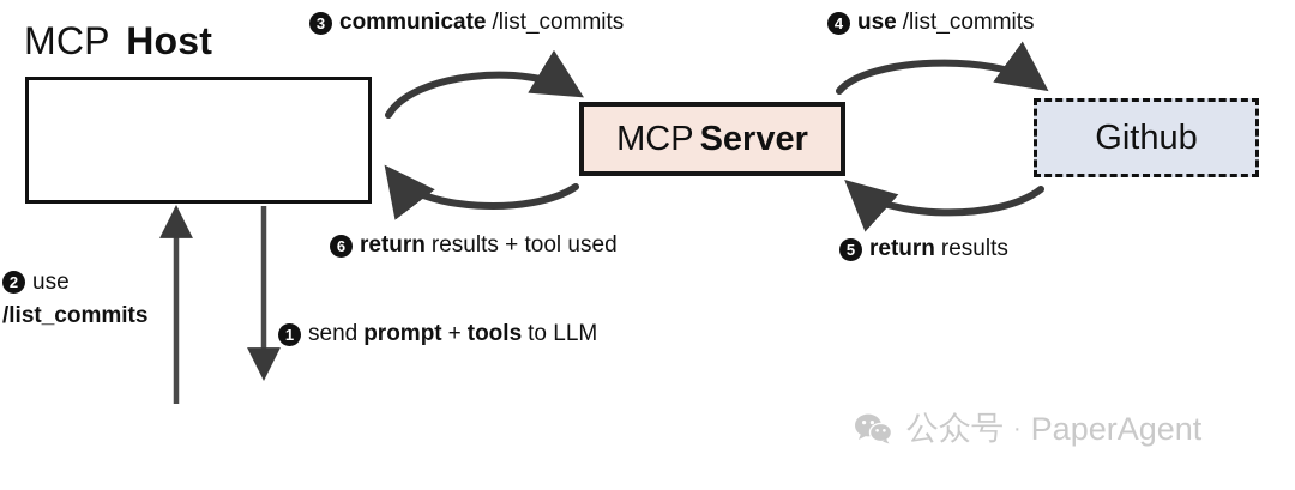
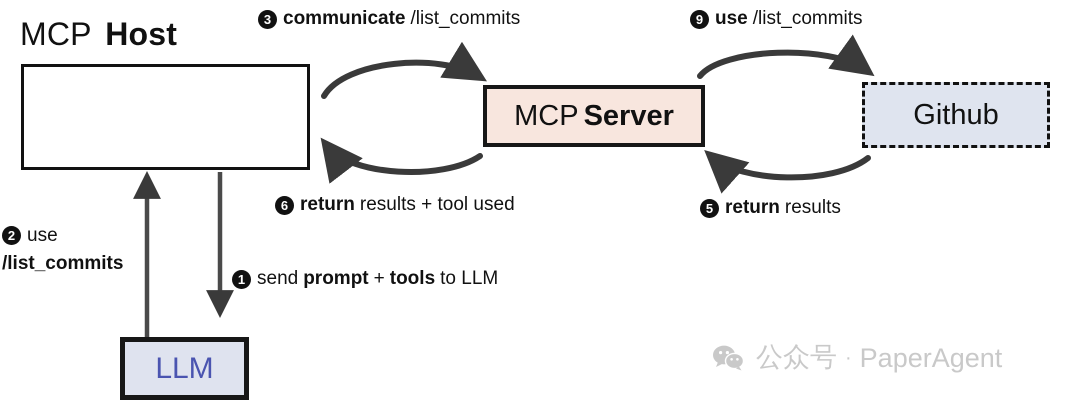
  MCP Host
  MCP Server
  Github
+ LLM
  3
  communicate
  /list_commits
- 4
+ 9
  use
  /list_commits
  6
  return
  results + tool used
  5
  return
  results
  1
  send
  prompt
  +
  tools
  to LLM
  2
  use
  /list_commits
  公众号
  ·
  PaperAgent
